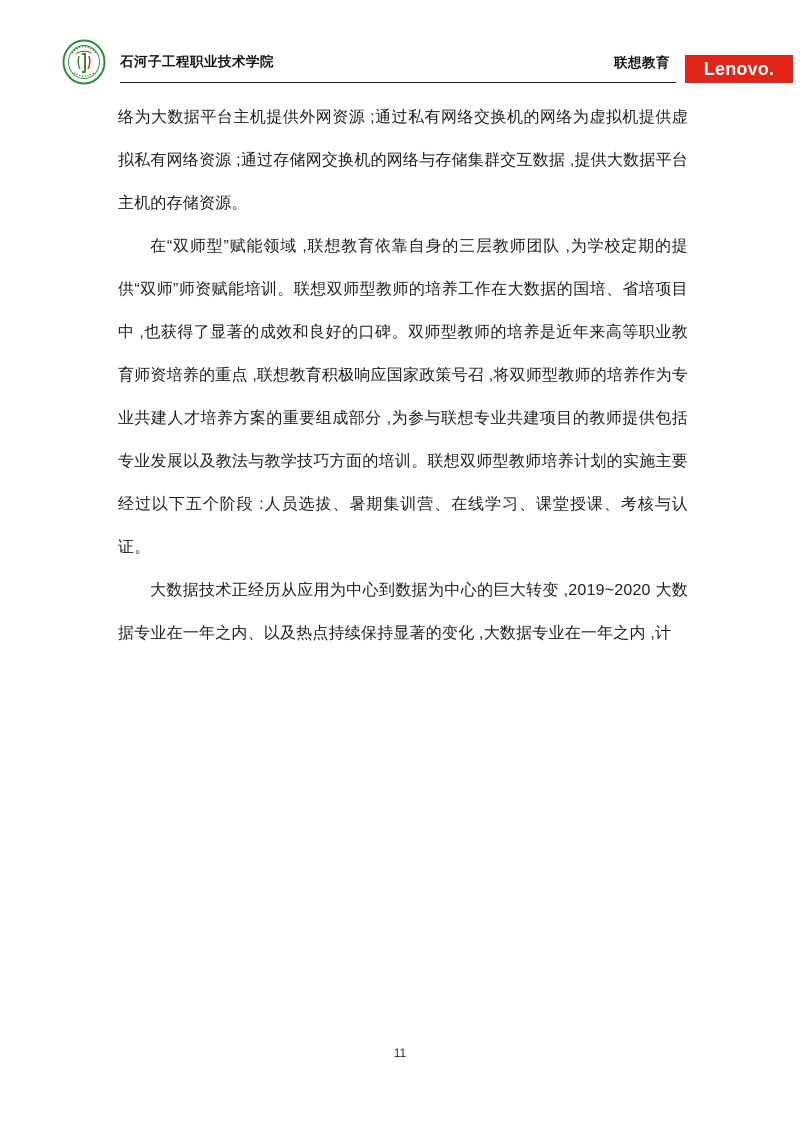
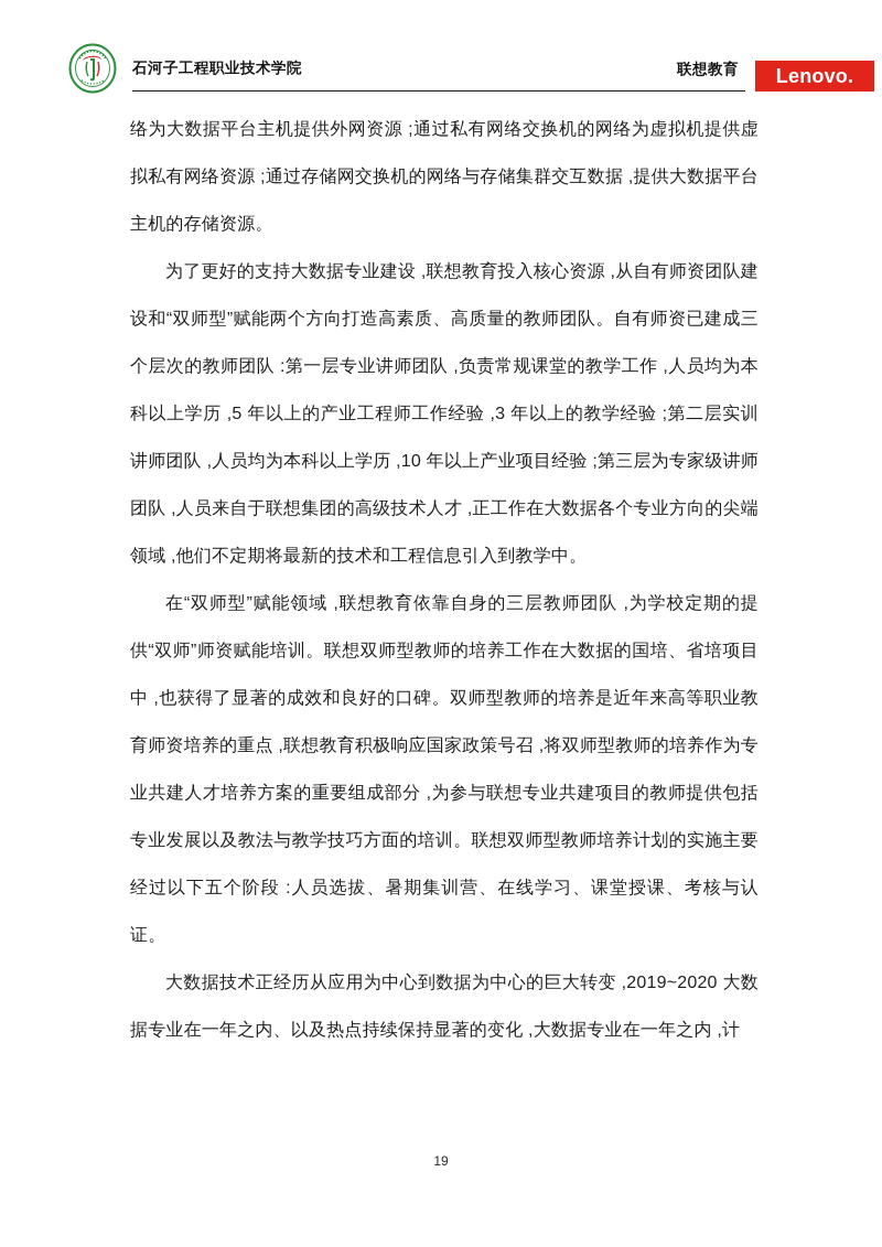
  石河子工程职业技术学院
  联想教育
  Lenovo.
  络为大数据平台主机提供外网资源 ;通过私有网络交换机的网络为虚拟机提供虚拟私有网络资源 ;通过存储网交换机的网络与存储集群交互数据 ,提供大数据平台主机的存储资源。
+ 为了更好的支持大数据专业建设 ,联想教育投入核心资源 ,从自有师资团队建设和“双师型”赋能两个方向打造高素质、高质量的教师团队。自有师资已建成三个层次的教师团队 :第一层专业讲师团队 ,负责常规课堂的教学工作 ,人员均为本科以上学历 ,5 年以上的产业工程师工作经验 ,3 年以上的教学经验 ;第二层实训讲师团队 ,人员均为本科以上学历 ,10 年以上产业项目经验 ;第三层为专家级讲师团队 ,人员来自于联想集团的高级技术人才 ,正工作在大数据各个专业方向的尖端领域 ,他们不定期将最新的技术和工程信息引入到教学中。
  在“双师型”赋能领域 ,联想教育依靠自身的三层教师团队 ,为学校定期的提供“双师”师资赋能培训。联想双师型教师的培养工作在大数据的国培、省培项目中 ,也获得了显著的成效和良好的口碑。双师型教师的培养是近年来高等职业教育师资培养的重点 ,联想教育积极响应国家政策号召 ,将双师型教师的培养作为专业共建人才培养方案的重要组成部分 ,为参与联想专业共建项目的教师提供包括专业发展以及教法与教学技巧方面的培训。联想双师型教师培养计划的实施主要经过以下五个阶段 :人员选拔、暑期集训营、在线学习、课堂授课、考核与认证。
  大数据技术正经历从应用为中心到数据为中心的巨大转变 ,2019~2020 大数据专业在一年之内、以及热点持续保持显著的变化 ,大数据专业在一年之内 ,计
- 11
+ 19
